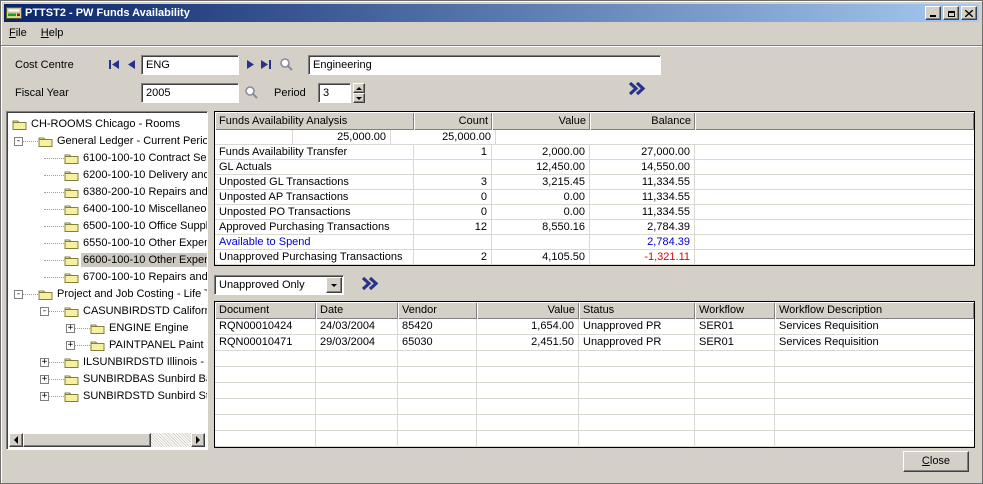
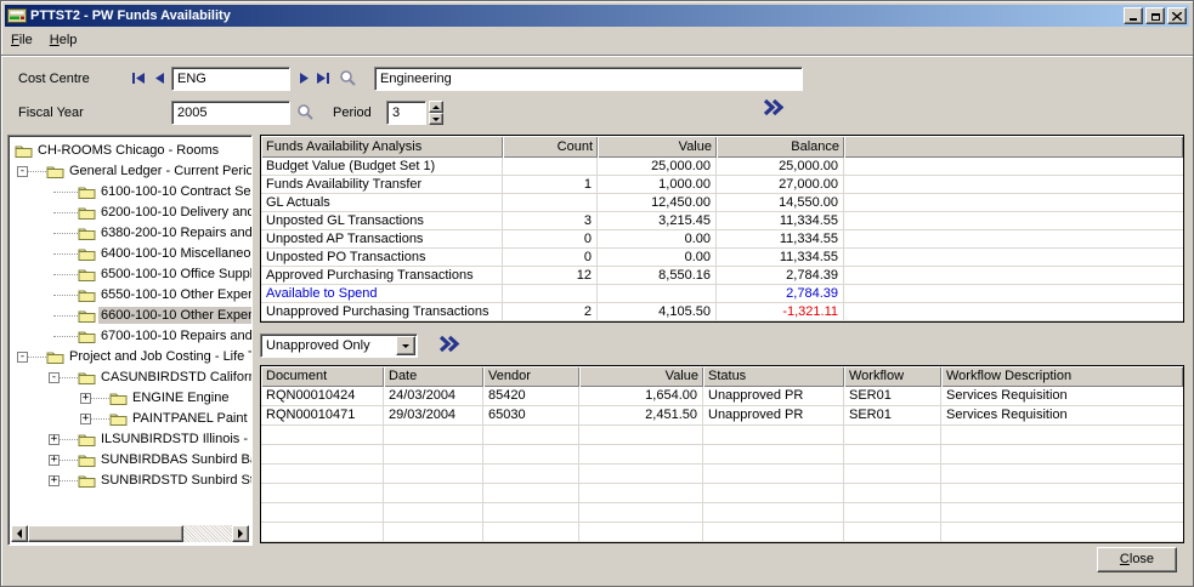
  PTTST2 - PW Funds Availability
  File
  Help
  Cost Centre
  ENG
  Engineering
  Fiscal Year
  2005
  Period
  3
  CH-ROOMS Chicago - Rooms
  -
  General Ledger - Current Perio
  6100-100-10 Contract Se
  6200-100-10 Delivery and
  6380-200-10 Repairs and
  6400-100-10 Miscellaneo
  6500-100-10 Office Suppl
  6550-100-10 Other Expe
  6600-100-10 Other Expe
  6700-100-10 Repairs and
  -
  Project and Job Costing - Life
  -
  CASUNBIRDSTD Califor
  +
  ENGINE Engine
  +
  PAINTPANEL Paint
  +
  ILSUNBIRDSTD Illinois -
  +
  SUNBIRDBAS Sunbird B
  +
  SUNBIRDSTD Sunbird S
  Funds Availability Analysis
  Count
  Value
  Balance
+ Budget Value (Budget Set 1)
  25,000.00
  25,000.00
  Funds Availability Transfer
  1
- 2,000.00
+ 1,000.00
  27,000.00
  GL Actuals
  12,450.00
  14,550.00
  Unposted GL Transactions
  3
  3,215.45
  11,334.55
  Unposted AP Transactions
  0
  0.00
  11,334.55
  Unposted PO Transactions
  0
  0.00
  11,334.55
  Approved Purchasing Transactions
  12
  8,550.16
  2,784.39
  Available to Spend
  2,784.39
  Unapproved Purchasing Transactions
  2
  4,105.50
  -1,321.11
  Unapproved Only
  Document
  Date
  Vendor
  Value
  Status
  Workflow
  Workflow Description
  RQN00010424
  24/03/2004
  85420
  1,654.00
  Unapproved PR
  SER01
  Services Requisition
  RQN00010471
  29/03/2004
  65030
  2,451.50
  Unapproved PR
  SER01
  Services Requisition
  Close
